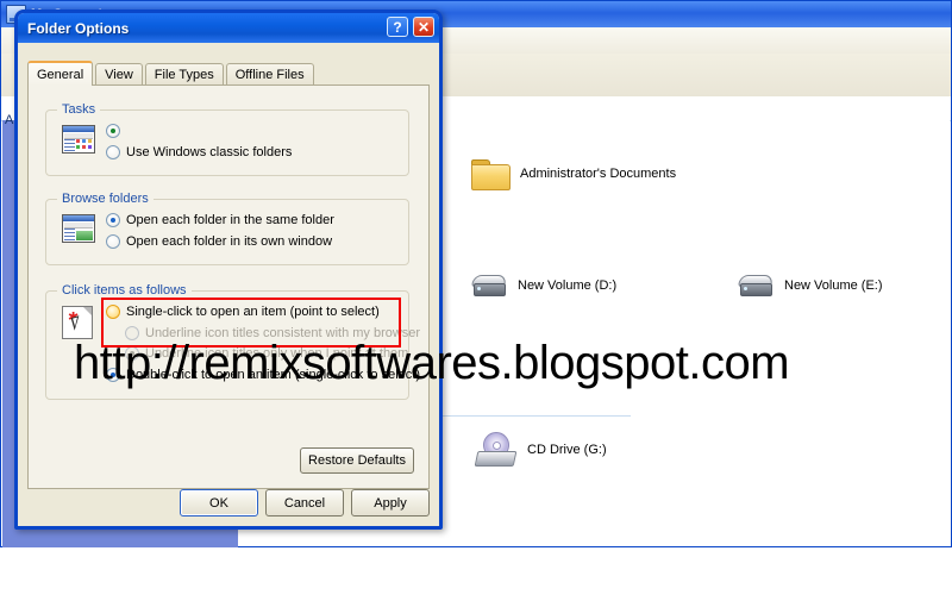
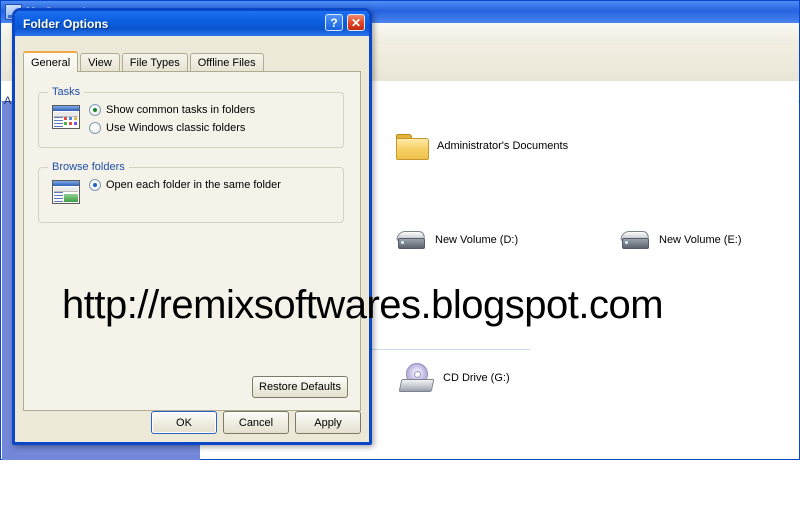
  A
  Administrator's Documents
  New Volume (D:)
  New Volume (E:)
  CD Drive (G:)
  Folder Options
  ?
  ✕
  General
  View
  File Types
  Offline Files
  Tasks
+ Show common tasks in folders
  Use Windows classic folders
  Browse folders
  Open each folder in the same folder
- Open each folder in its own window
- Click items as follows
- ✱
- Single-click to open an item (point to select)
- Underline icon titles consistent with my browser
- Underline icon titles only when I point at them
- Double-click to open an item (single-click to select)
  Restore Defaults
  OK
  Cancel
  Apply
  http://remixsoftwares.blogspot.com
